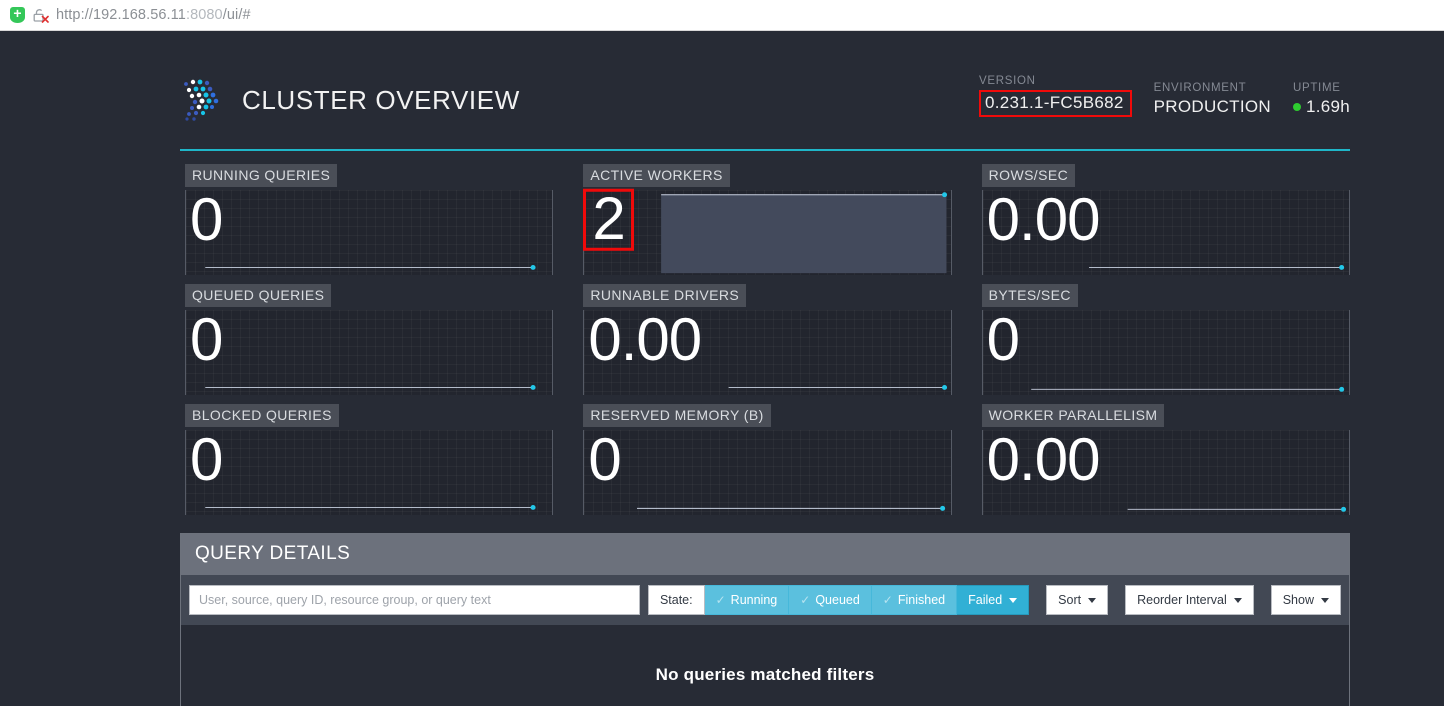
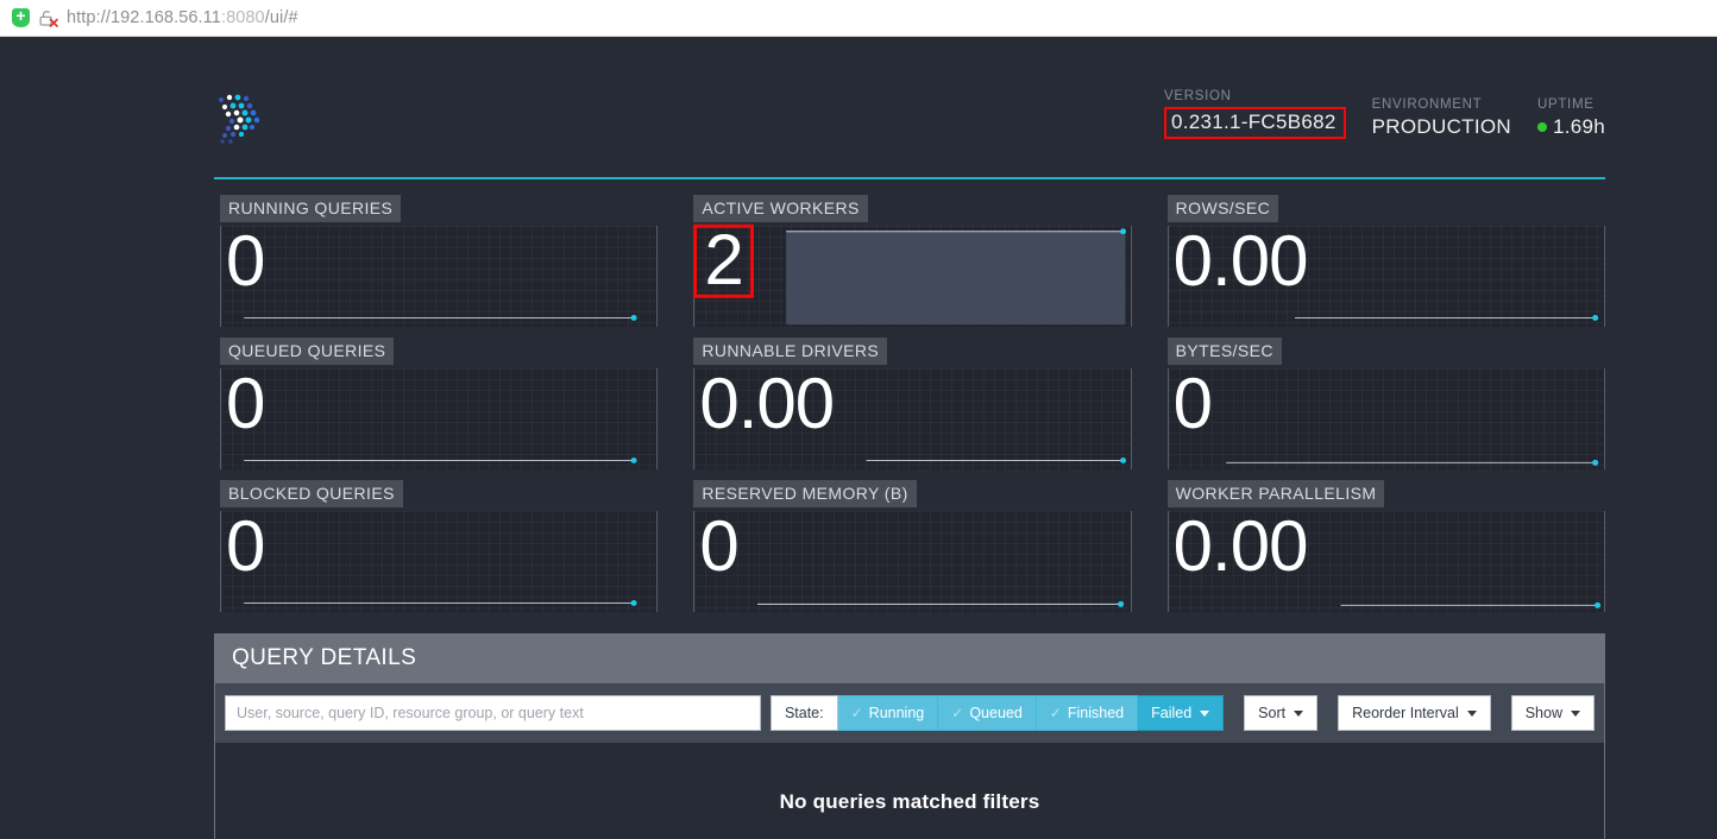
  http://192.168.56.11:8080/ui/#
- CLUSTER OVERVIEW
  VERSION
  0.231.1-FC5B682
  ENVIRONMENT
  PRODUCTION
  UPTIME
  1.69h
  RUNNING QUERIES
  0
  ACTIVE WORKERS
  2
  ROWS/SEC
  0.00
  QUEUED QUERIES
  0
  RUNNABLE DRIVERS
  0.00
  BYTES/SEC
  0
  BLOCKED QUERIES
  0
  RESERVED MEMORY (B)
  0
  WORKER PARALLELISM
  0.00
  QUERY DETAILS
  User, source, query ID, resource group, or query text
  State:
  ✓
  Running
  ✓
  Queued
  ✓
  Finished
  Failed
  Sort
  Reorder Interval
  Show
  No queries matched filters
